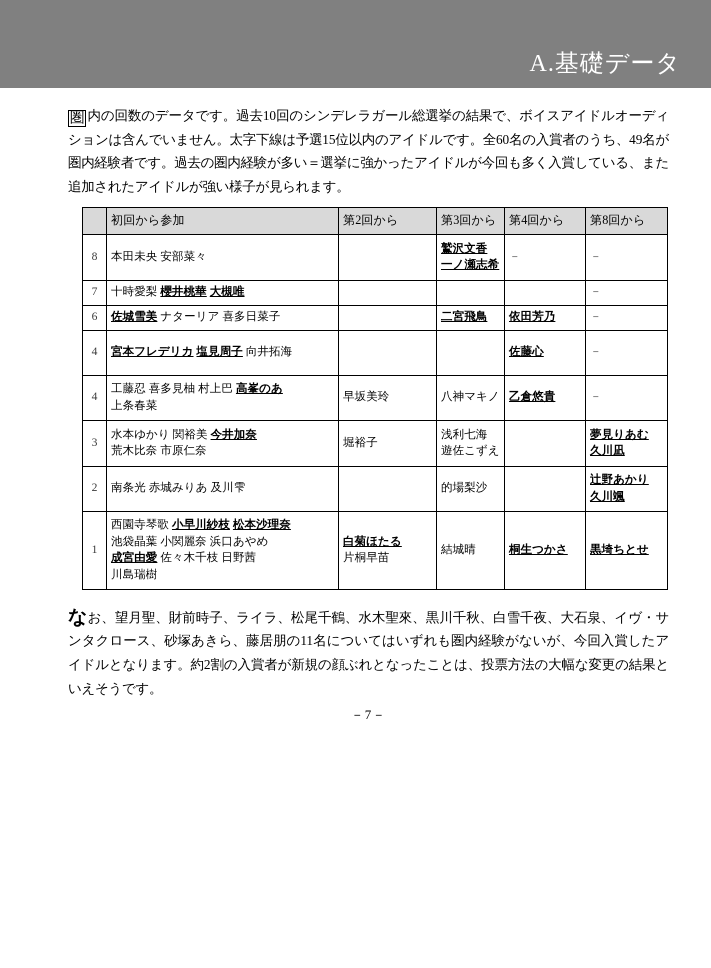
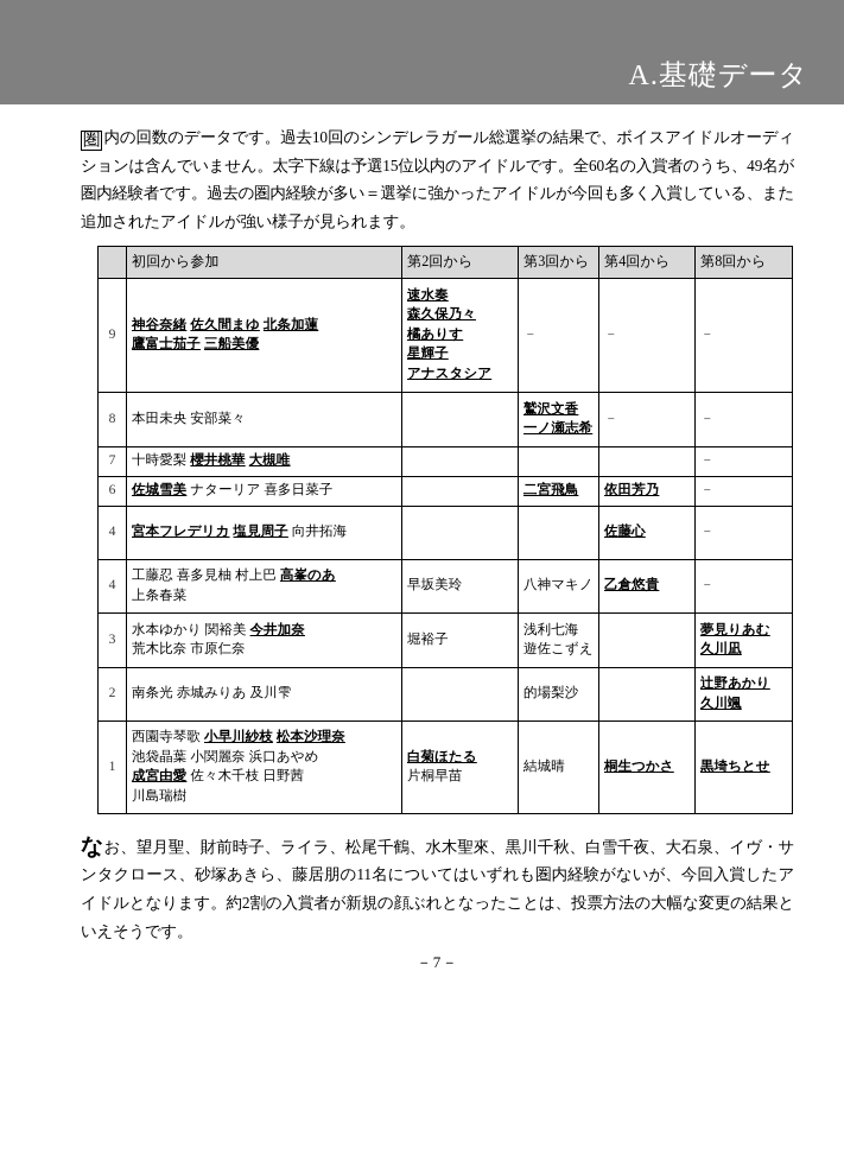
  A.基礎データ
  圏 内の回数のデータです。過去10回のシンデレラガール総選挙の結果で、ボイスアイドルオーディションは含んでいません。太字下線は予選15位以内のアイドルです。全60名の入賞者のうち、49名が圏内経験者です。過去の圏内経験が多い＝選挙に強かったアイドルが今回も多く入賞している、また追加されたアイドルが強い様子が見られます。
  	初回から参加	第2回から	第3回から	第4回から	第8回から
+ 9	神谷奈緒 佐久間まゆ 北条加蓮鷹富士茄子 三船美優	速水奏森久保乃々橘ありす星輝子アナスタシア	－	－	－
  8	本田未央 安部菜々		鷲沢文香一ノ瀬志希	－	－
  7	十時愛梨 櫻井桃華 大槻唯				－
  6	佐城雪美 ナターリア 喜多日菜子		二宮飛鳥	依田芳乃	－
  4	宮本フレデリカ 塩見周子 向井拓海			佐藤心	－
  4	工藤忍 喜多見柚 村上巴 高峯のあ上条春菜	早坂美玲	八神マキノ	乙倉悠貴	－
  3	水本ゆかり 関裕美 今井加奈荒木比奈 市原仁奈	堀裕子	浅利七海遊佐こずえ		夢見りあむ久川凪
  2	南条光 赤城みりあ 及川雫		的場梨沙		辻野あかり久川颯
  1	西園寺琴歌 小早川紗枝 松本沙理奈池袋晶葉 小関麗奈 浜口あやめ成宮由愛 佐々木千枝 日野茜川島瑞樹	白菊ほたる片桐早苗	結城晴	桐生つかさ	黒埼ちとせ
  なお、望月聖、財前時子、ライラ、松尾千鶴、水木聖來、黒川千秋、白雪千夜、大石泉、イヴ・サンタクロース、砂塚あきら、藤居朋の11名についてはいずれも圏内経験がないが、今回入賞したアイドルとなります。約2割の入賞者が新規の顔ぶれとなったことは、投票方法の大幅な変更の結果といえそうです。
  －7－
